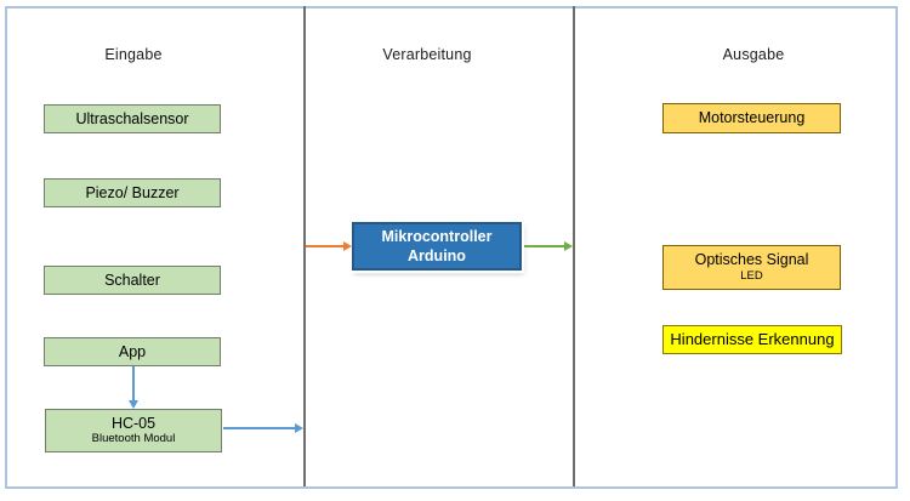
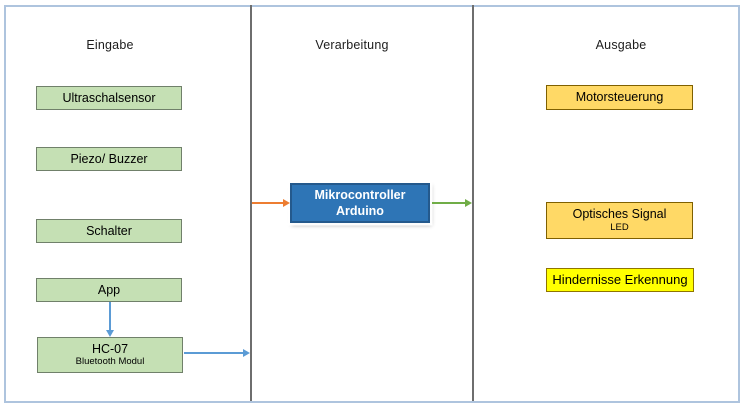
  Eingabe
  Verarbeitung
  Ausgabe
  Ultraschalsensor
  Piezo/ Buzzer
  Schalter
  App
- HC-05
+ HC-07
  Bluetooth Modul
  Mikrocontroller
  Arduino
  Motorsteuerung
  Optisches Signal
  LED
  Hindernisse Erkennung
